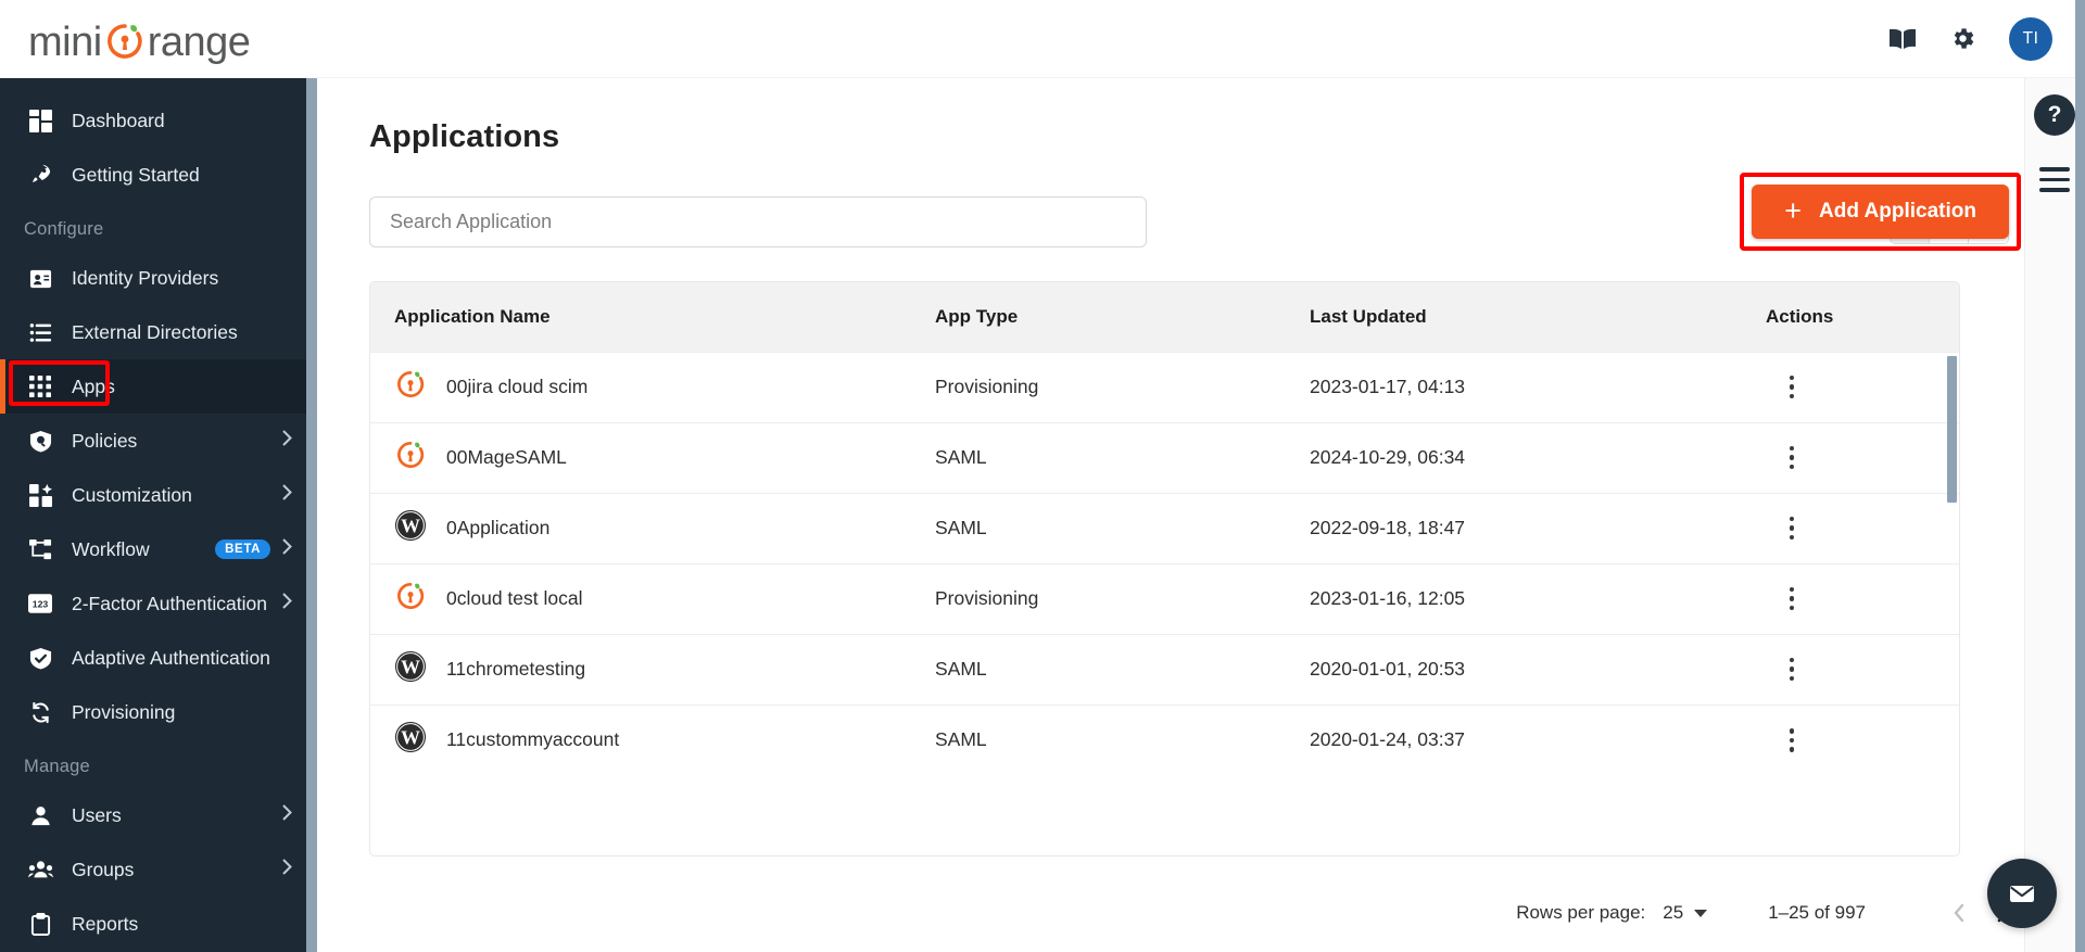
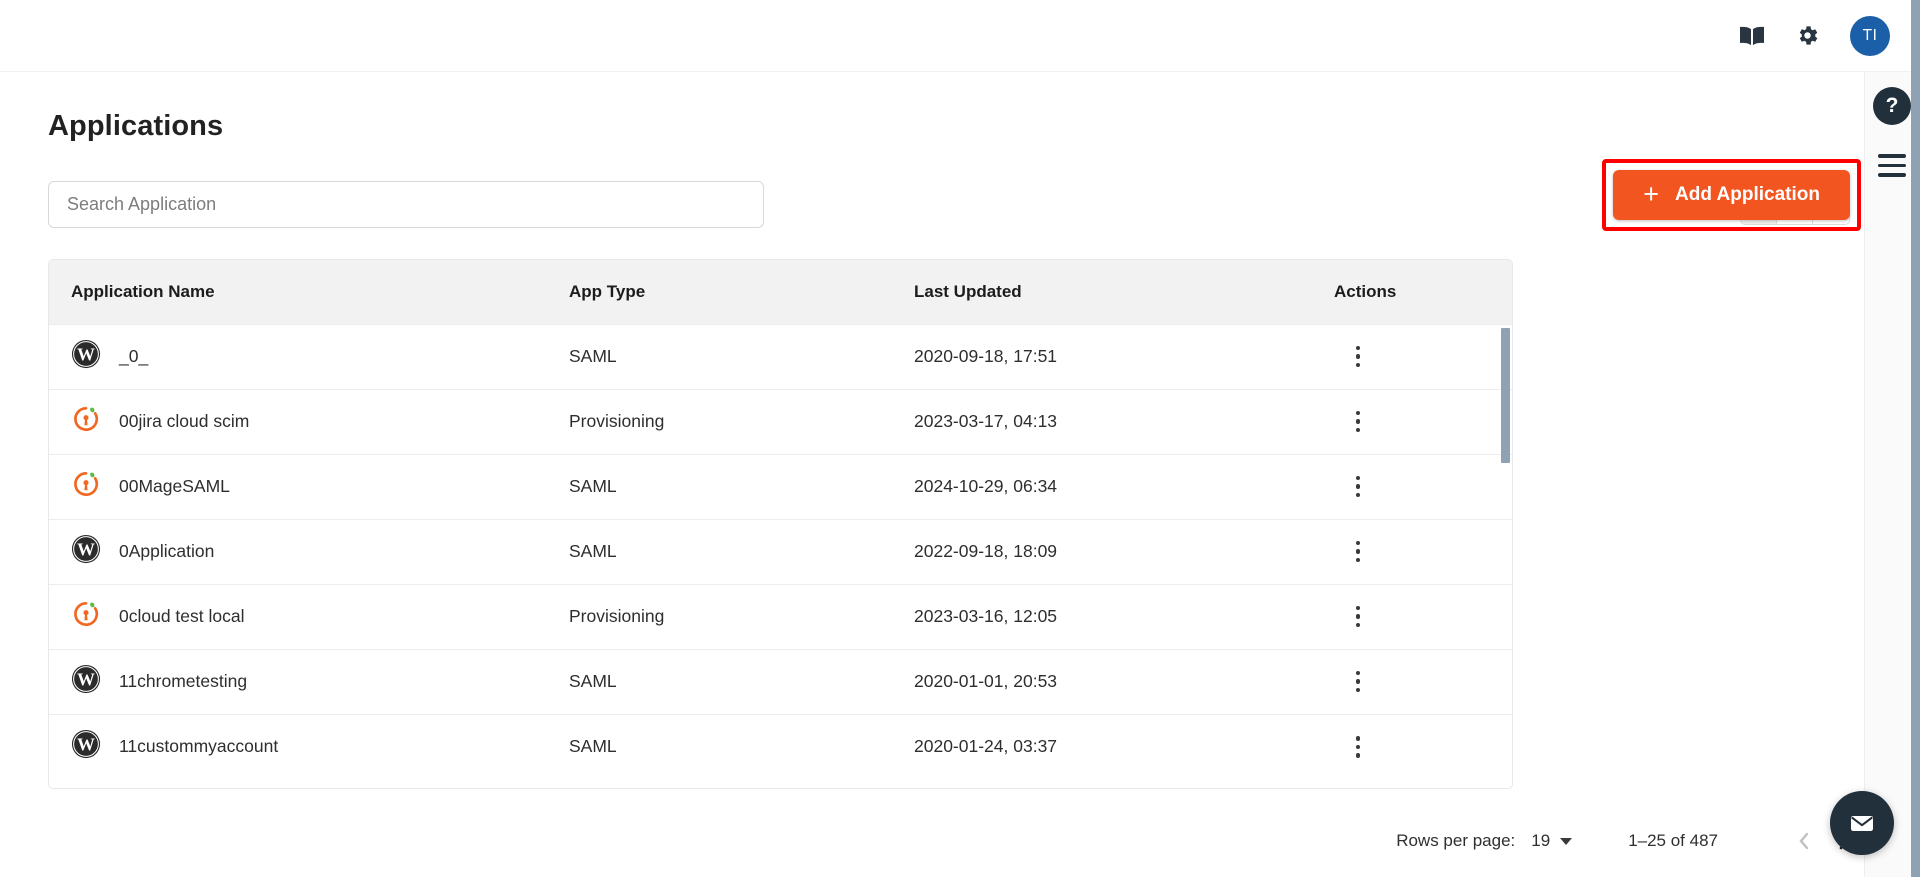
- mini
- range
- Dashboard
- Getting Started
- Configure
- Identity Providers
- External Directories
- Apps
- Policies
- Customization
- Workflow
- BETA
- 123
- 2-Factor Authentication
- Adaptive Authentication
- Provisioning
- Manage
- Users
- Groups
- Reports
  TI
  Applications
  Search Application
  +
  Add Application
  Application Name	App Type	Last Updated	Actions
+ W _0_	SAML	2020-09-18, 17:51
- 00jira cloud scim	Provisioning	2023-01-17, 04:13
+ 00jira cloud scim	Provisioning	2023-03-17, 04:13
  00MageSAML	SAML	2024-10-29, 06:34
- W 0Application	SAML	2022-09-18, 18:47
+ W 0Application	SAML	2022-09-18, 18:09
- 0cloud test local	Provisioning	2023-01-16, 12:05
+ 0cloud test local	Provisioning	2023-03-16, 12:05
  W 11chrometesting	SAML	2020-01-01, 20:53
  W 11custommyaccount	SAML	2020-01-24, 03:37
  Rows per page:
- 25
+ 19
- 1–25 of 997
+ 1–25 of 487
  ?
